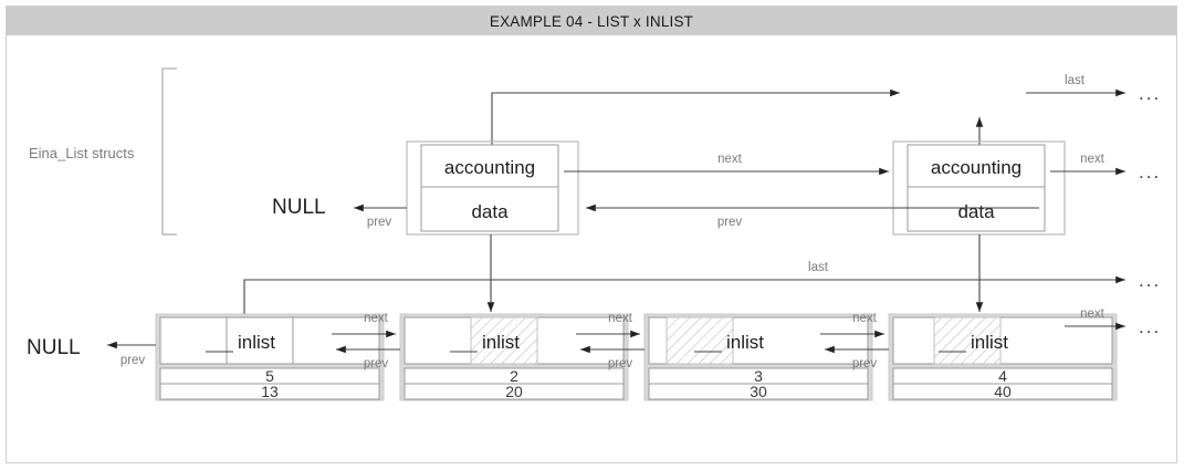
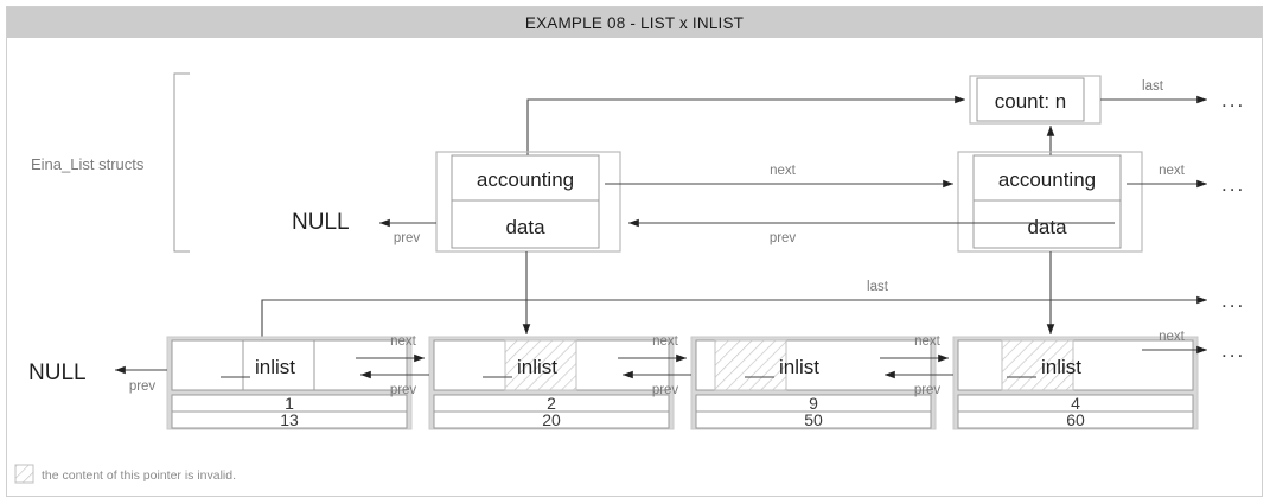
- EXAMPLE 04 - LIST x INLIST
+ EXAMPLE 08 - LIST x INLIST
  Eina_List structs
+ count: n
  last
  ...
  accounting
  data
  accounting
  data
  NULL
  prev
  next
  prev
  next
  ...
  last
  ...
  inlist
- 5
+ 1
  13
  inlist
  2
  20
  inlist
- 3
+ 9
- 30
+ 50
  inlist
  4
- 40
+ 60
  NULL
  prev
  next
  prev
  next
  prev
  next
  prev
  next
  ...
+ the content of this pointer is invalid.
